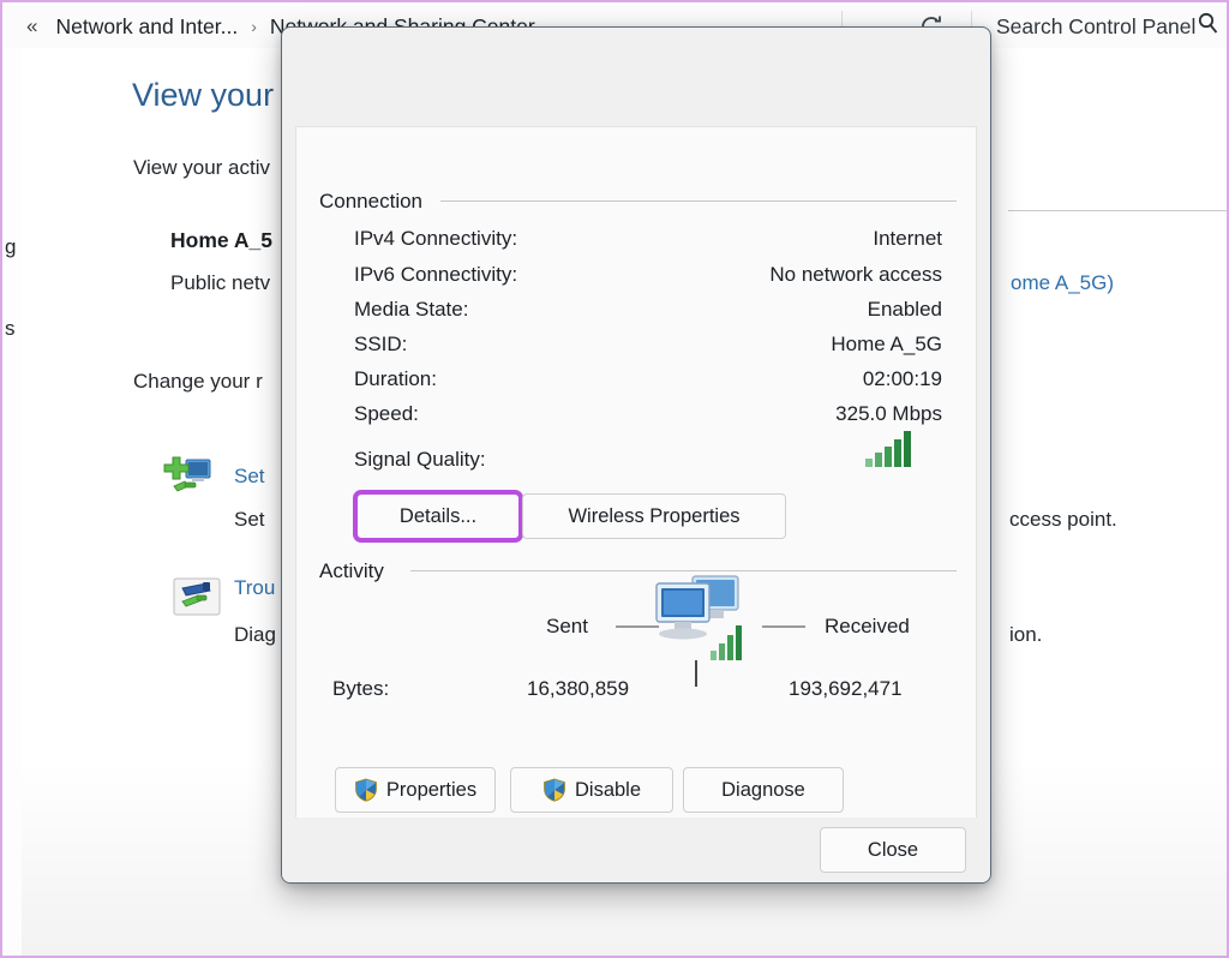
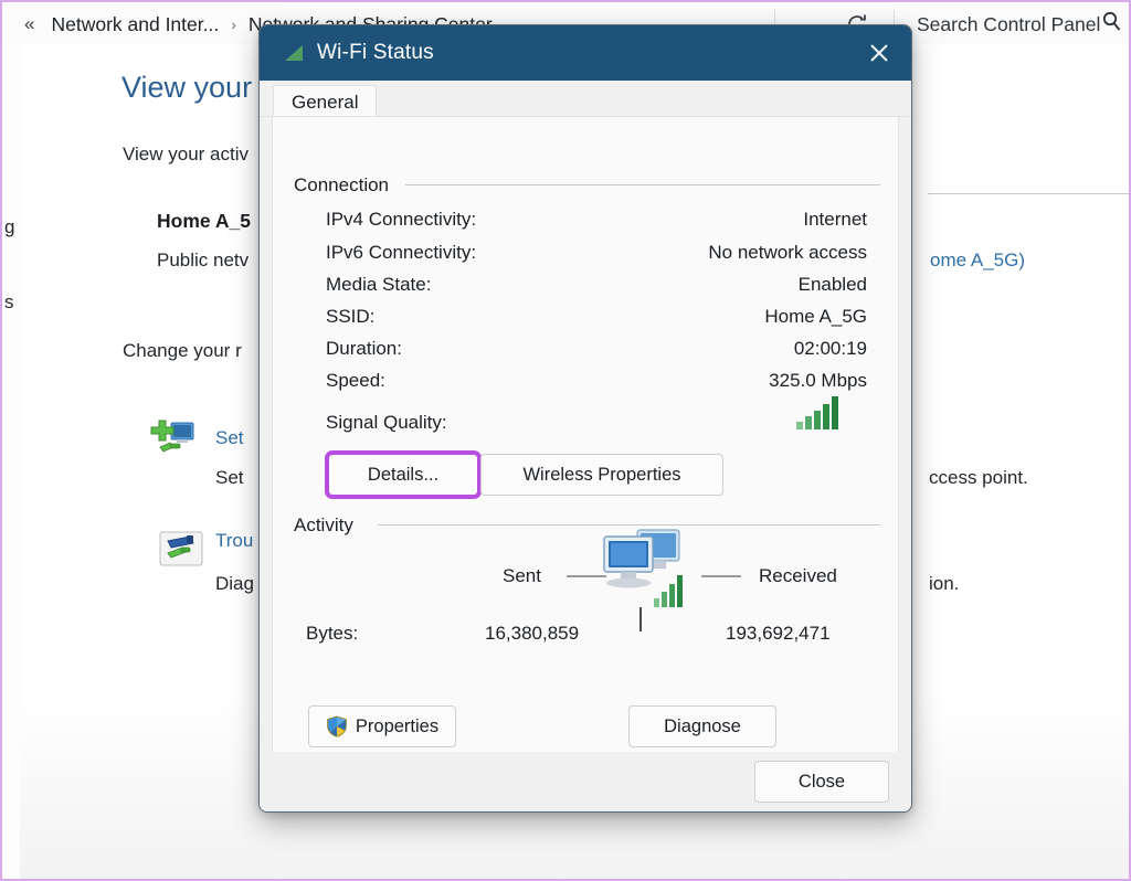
  «
  Network and Inter...
  ›
  Search Control Panel
  View your
  View your activ
  Home A_5
  Public netv
  ome A_5G)
  Change your r
  Set
  Set
  ccess point.
  Trou
  Diag
  ion.
  g
  s
+ Wi-Fi Status
+ General
  Connection
  IPv4 Connectivity:
  Internet
  IPv6 Connectivity:
  No network access
  Media State:
  Enabled
  SSID:
  Home A_5G
  Duration:
  02:00:19
  Speed:
  325.0 Mbps
  Signal Quality:
  Details...
  Wireless Properties
  Activity
  Sent
  Received
  Bytes:
  16,380,859
  193,692,471
  Properties
- Disable
  Diagnose
  Close
